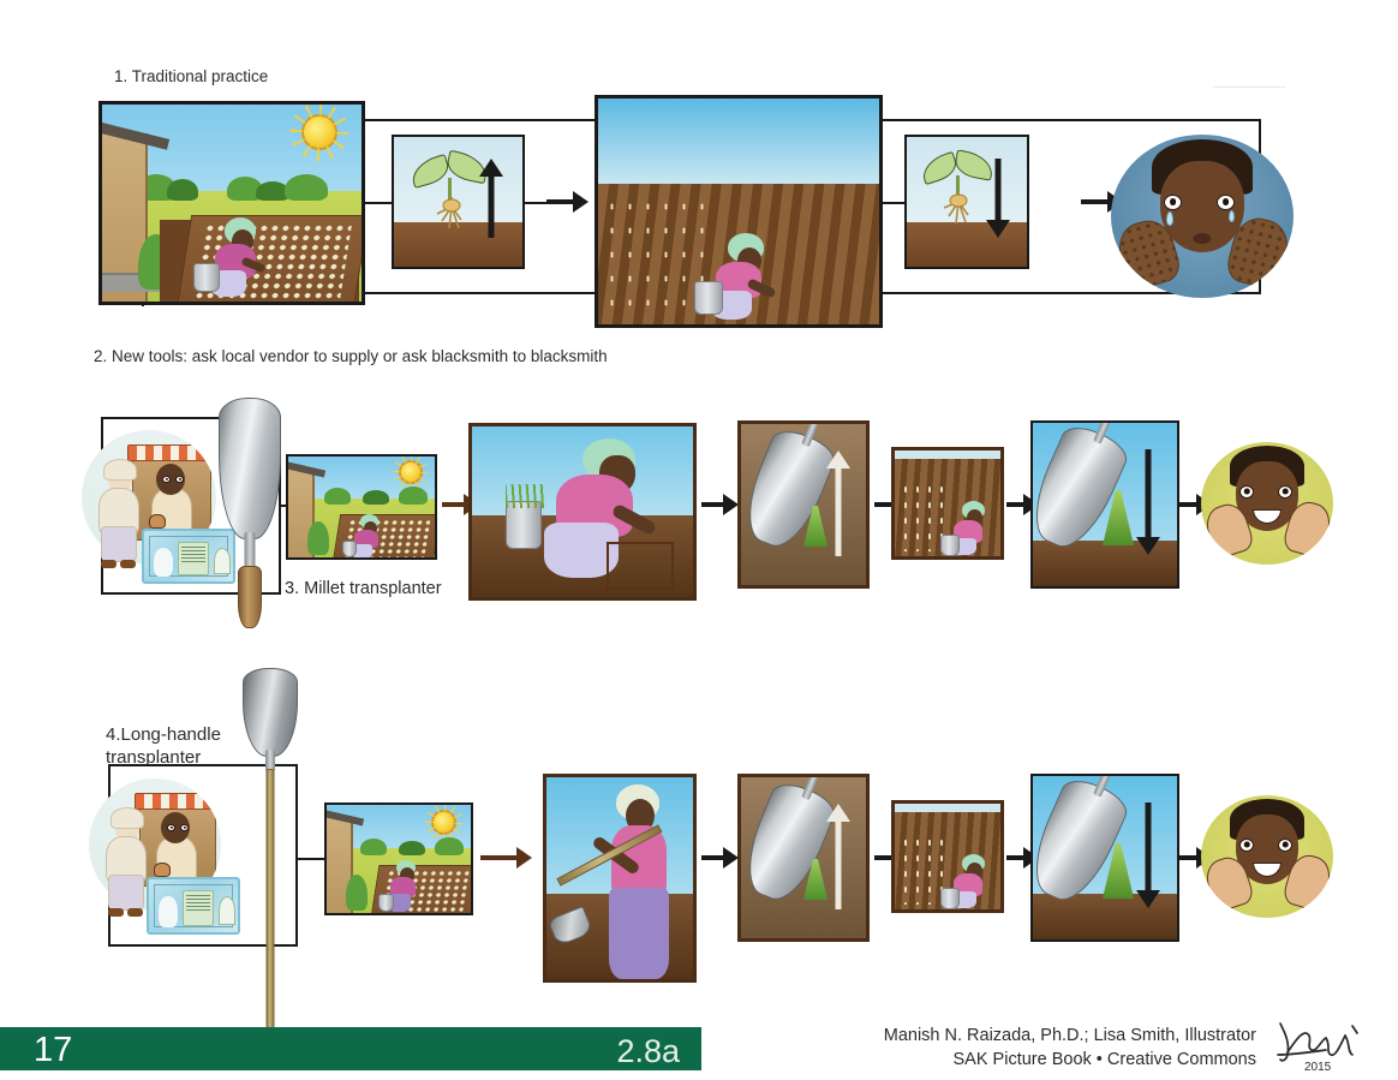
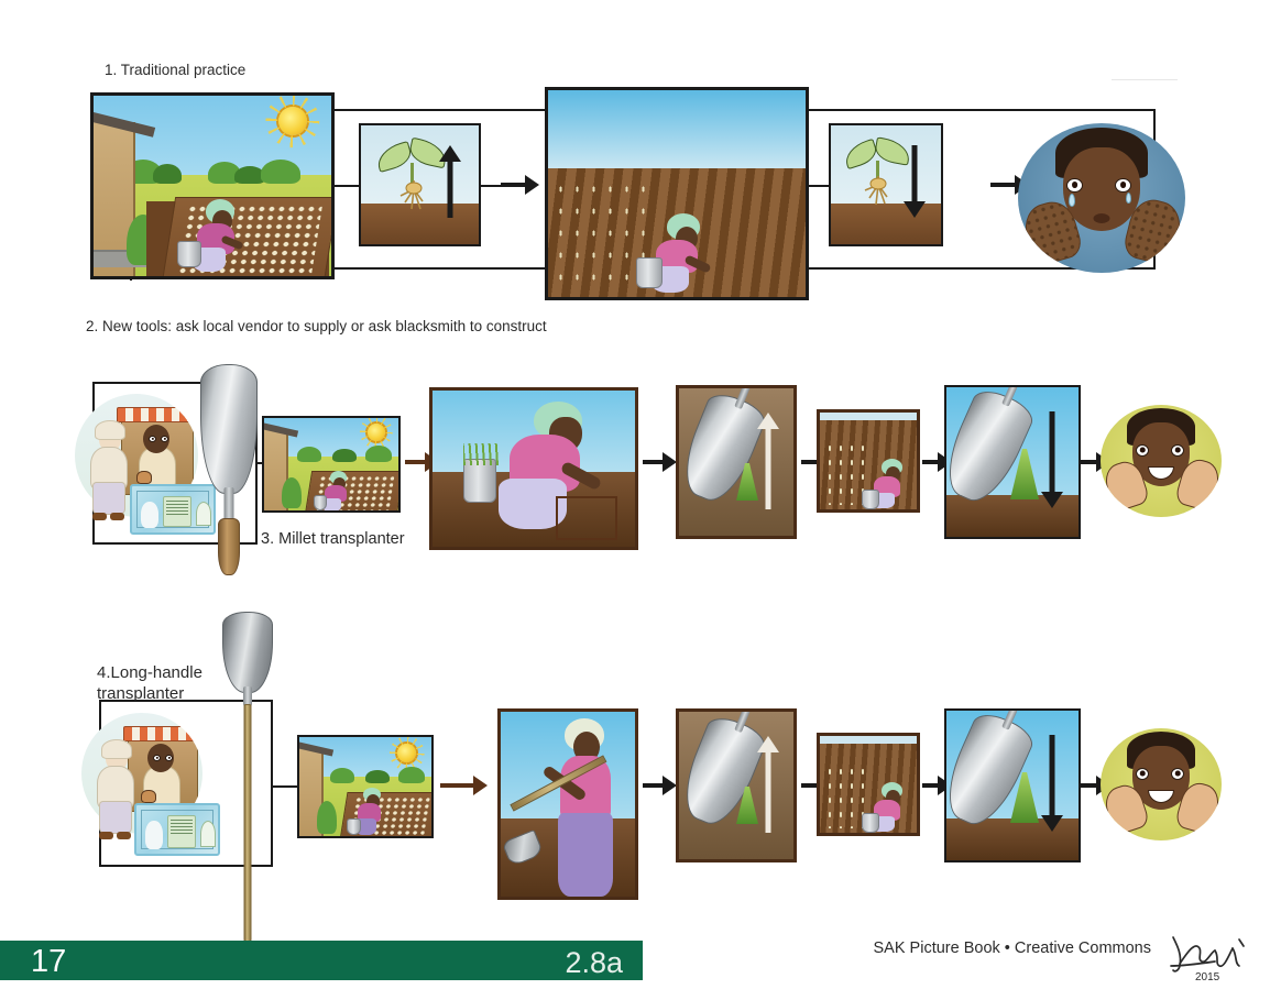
  1. Traditional practice
- 2. New tools: ask local vendor to supply or ask blacksmith to blacksmith
+ 2. New tools: ask local vendor to supply or ask blacksmith to construct
  3. Millet transplanter
  4.Long-handle
  transplanter
  17
  2.8a
- Manish N. Raizada, Ph.D.; Lisa Smith, Illustrator
  SAK Picture Book • Creative Commons
  2015
